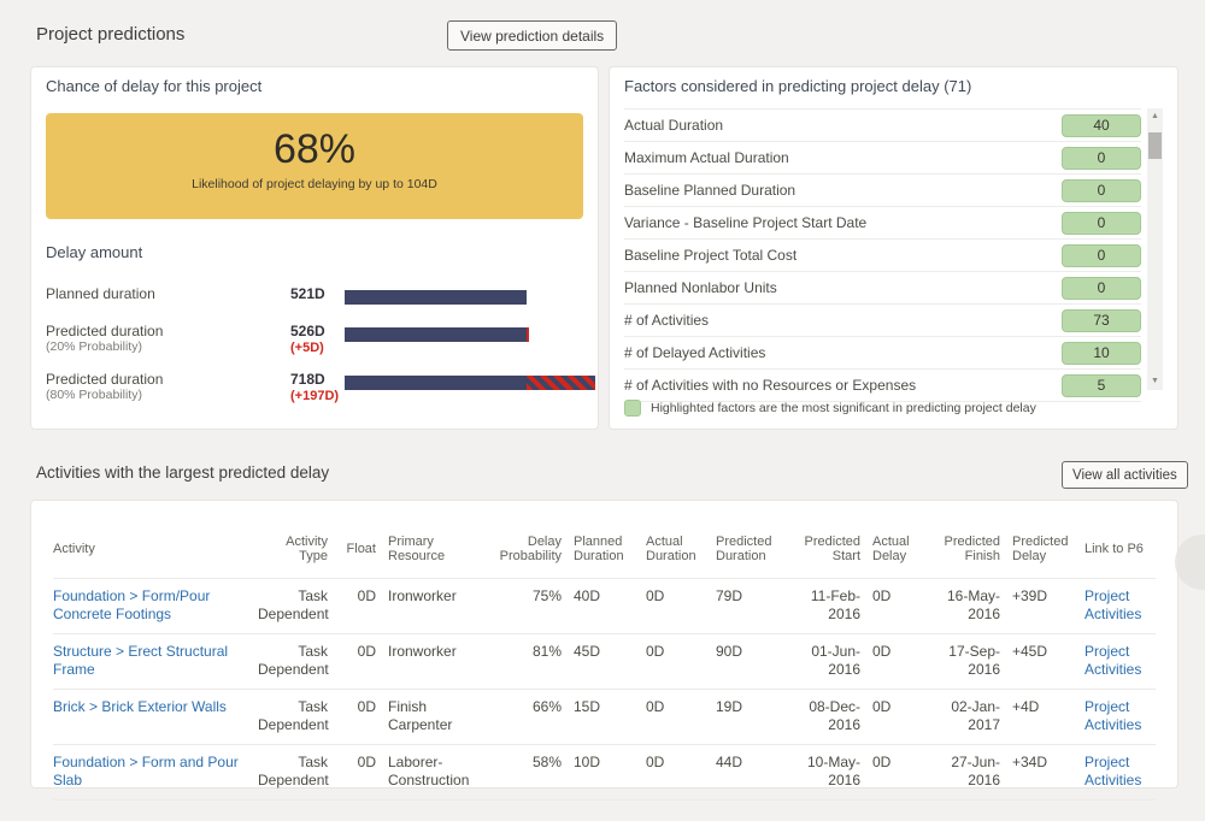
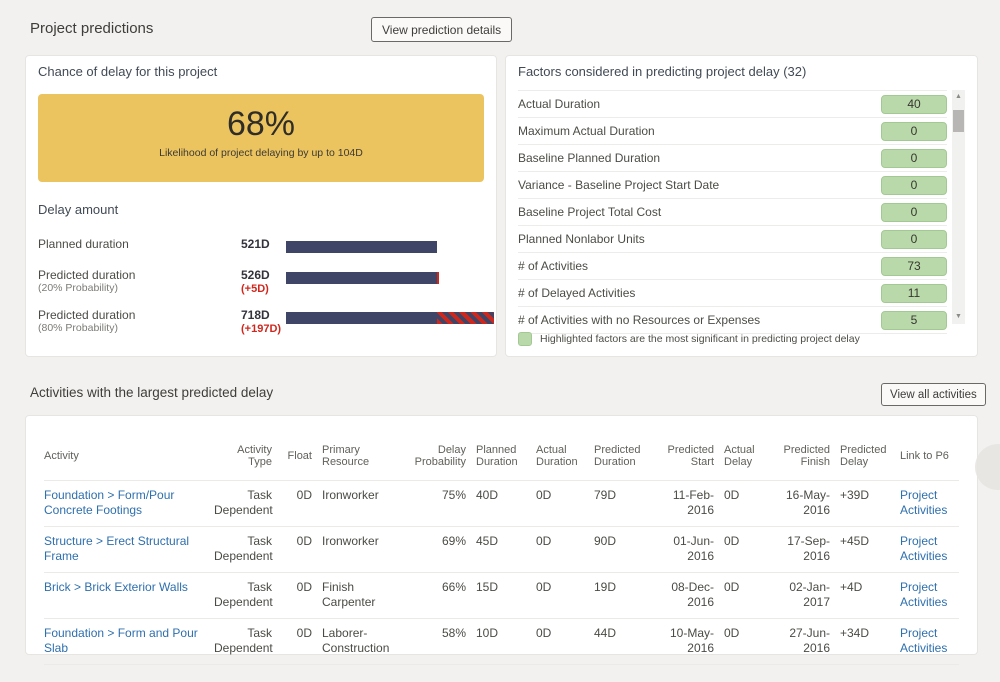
  Project predictions
  View prediction details
  Chance of delay for this project
  68%
  Likelihood of project delaying by up to 104D
  Delay amount
  Planned duration
  521D
  Predicted duration
  (20% Probability)
  526D
  (+5D)
  Predicted duration
  (80% Probability)
  718D
  (+197D)
- Factors considered in predicting project delay (71)
+ Factors considered in predicting project delay (32)
  Actual Duration
  40
  Maximum Actual Duration
  0
  Baseline Planned Duration
  0
  Variance - Baseline Project Start Date
  0
  Baseline Project Total Cost
  0
  Planned Nonlabor Units
  0
  # of Activities
  73
  # of Delayed Activities
- 10
+ 11
  # of Activities with no Resources or Expenses
  5
  Highlighted factors are the most significant in predicting project delay
  Activities with the largest predicted delay
  View all activities
  Activity
  Activity Type
  Float
  Primary Resource
  Delay Probability
  Planned Duration
  Actual Duration
  Predicted Duration
  Predicted Start
  Actual Delay
  Predicted Finish
  Predicted Delay
  Link to P6
  Foundation > Form/Pour Concrete Footings
  Task Dependent
  0D
  Ironworker
  75%
  40D
  0D
  79D
  11-Feb-2016
  0D
  16-May-2016
  +39D
  Project Activities
  Structure > Erect Structural Frame
  Task Dependent
  0D
  Ironworker
- 81%
+ 69%
  45D
  0D
  90D
  01-Jun-2016
  0D
  17-Sep-2016
  +45D
  Project Activities
  Brick > Brick Exterior Walls
  Task Dependent
  0D
  Finish Carpenter
  66%
  15D
  0D
  19D
  08-Dec-2016
  0D
  02-Jan-2017
  +4D
  Project Activities
  Foundation > Form and Pour Slab
  Task Dependent
  0D
  Laborer-Construction
  58%
  10D
  0D
  44D
  10-May-2016
  0D
  27-Jun-2016
  +34D
  Project Activities
